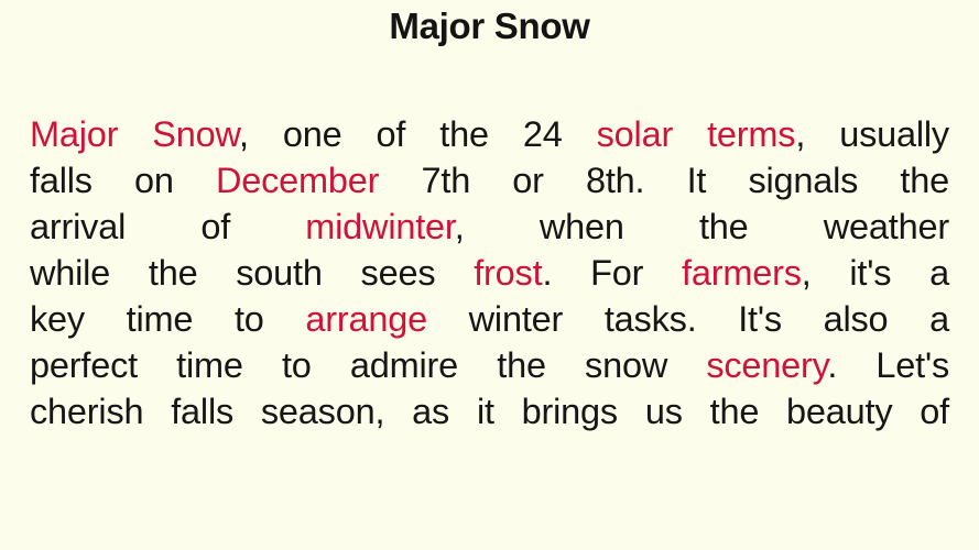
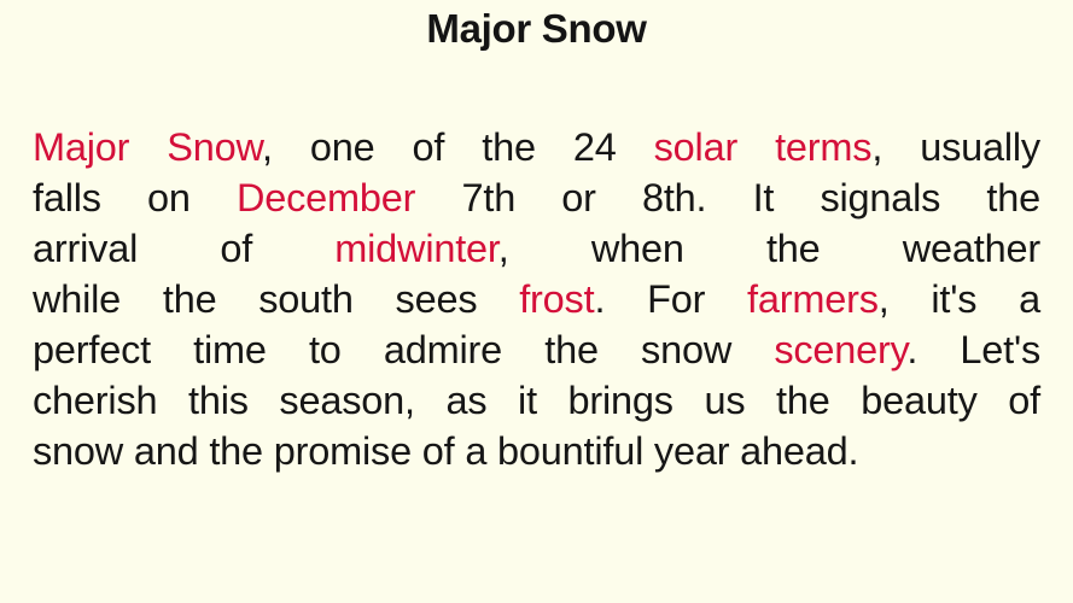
  Major Snow
  Major Snow, one of the 24 solar terms, usually
  falls on December 7th or 8th. It signals the
  arrival of midwinter, when the weather
  while the south sees frost. For farmers, it's a
- key time to arrange winter tasks. It's also a
  perfect time to admire the snow scenery. Let's
- cherish falls season, as it brings us the beauty of
+ cherish this season, as it brings us the beauty of
+ snow and the promise of a bountiful year ahead.
